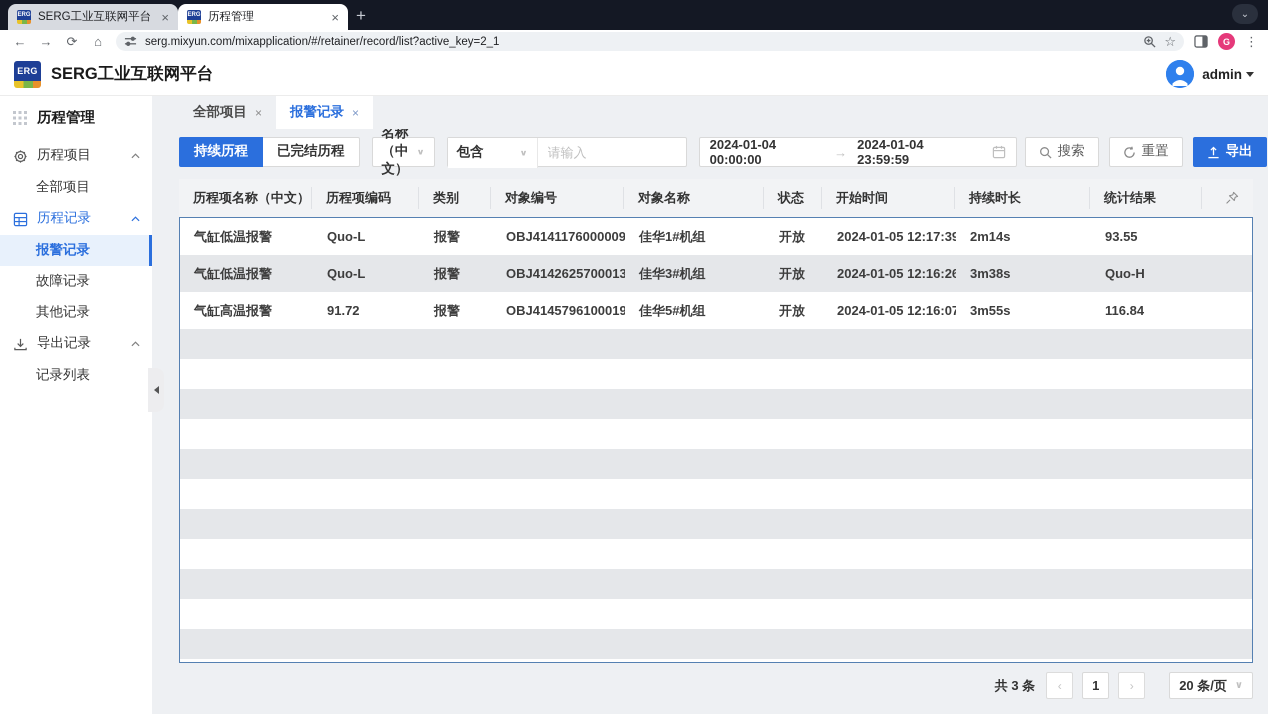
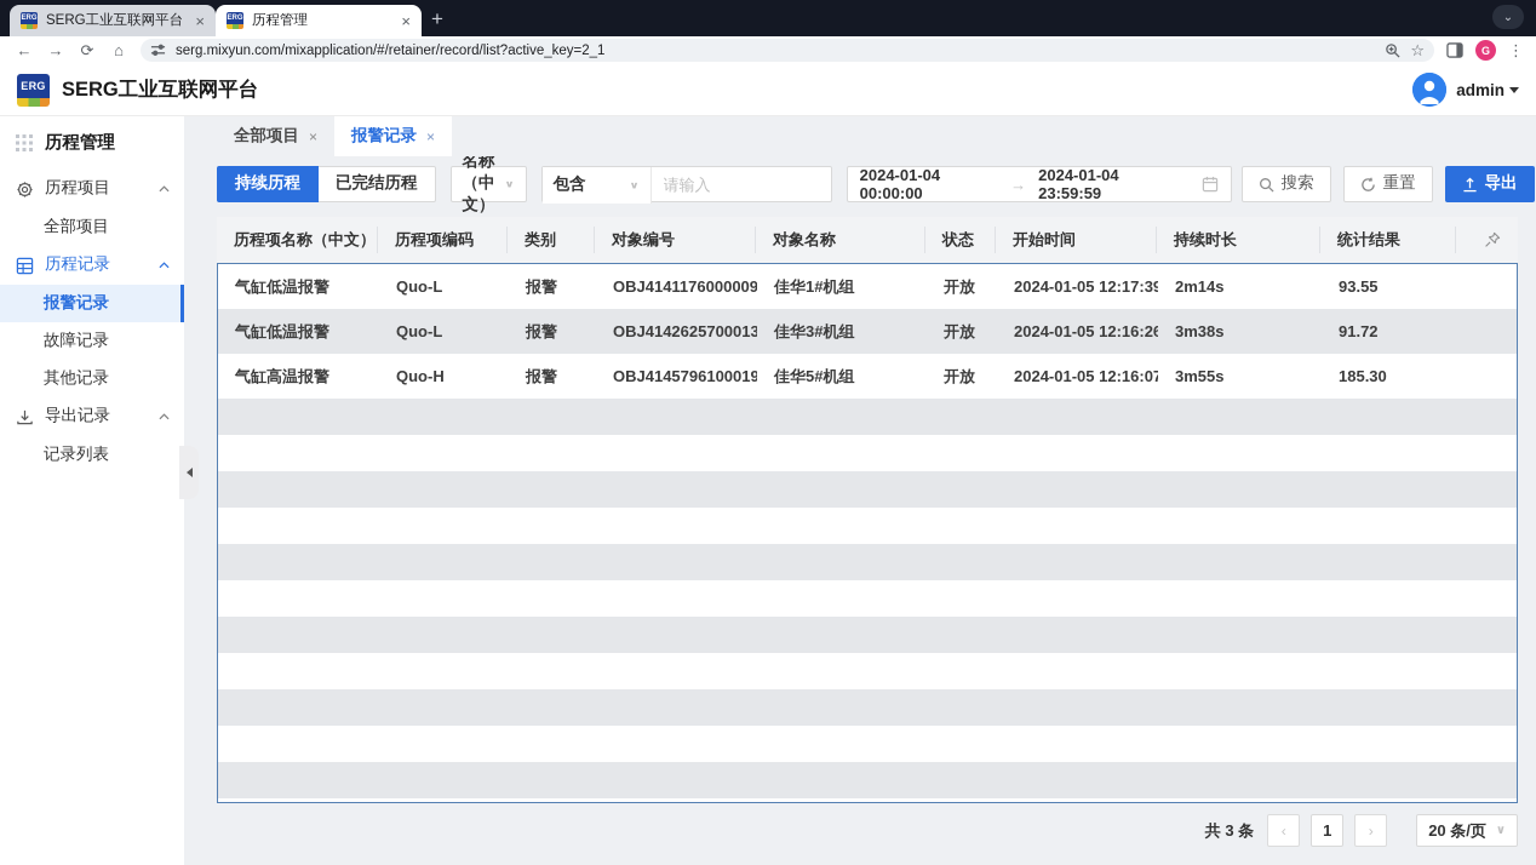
  SERG工业互联网平台
  ×
  历程管理
  ×
  +
  ⌄
  ←
  →
  ⟳
  ⌂
  serg.mixyun.com/mixapplication/#/retainer/record/list?active_key=2_1
  ☆
  G
  ⋮
  ERG
  SERG工业互联网平台
  admin
  历程管理
  历程项目
  全部项目
  历程记录
  报警记录
  故障记录
  其他记录
  导出记录
  记录列表
  全部项目
  ×
  报警记录
  ×
  持续历程
  已完结历程
  名称（中文）
  ∨
  包含
  ∨
  请输入
  2024-01-04 00:00:00
  →
  2024-01-04 23:59:59
  搜索
  重置
  导出
  历程项名称（中文）
  历程项编码
  类别
  对象编号
  对象名称
  状态
  开始时间
  持续时长
  统计结果
  气缸低温报警
  Quo-L
  报警
  OBJ4141176000009
  佳华1#机组
  开放
  2024-01-05 12:17:39
  2m14s
  93.55
  气缸低温报警
  Quo-L
  报警
  OBJ4142625700013
  佳华3#机组
  开放
  2024-01-05 12:16:26
  3m38s
- Quo-H
+ 91.72
  气缸高温报警
- 91.72
+ Quo-H
  报警
  OBJ4145796100019
  佳华5#机组
  开放
  2024-01-05 12:16:07
  3m55s
- 116.84
+ 185.30
  共 3 条
  ‹
  1
  ›
  20 条/页
  ∨
